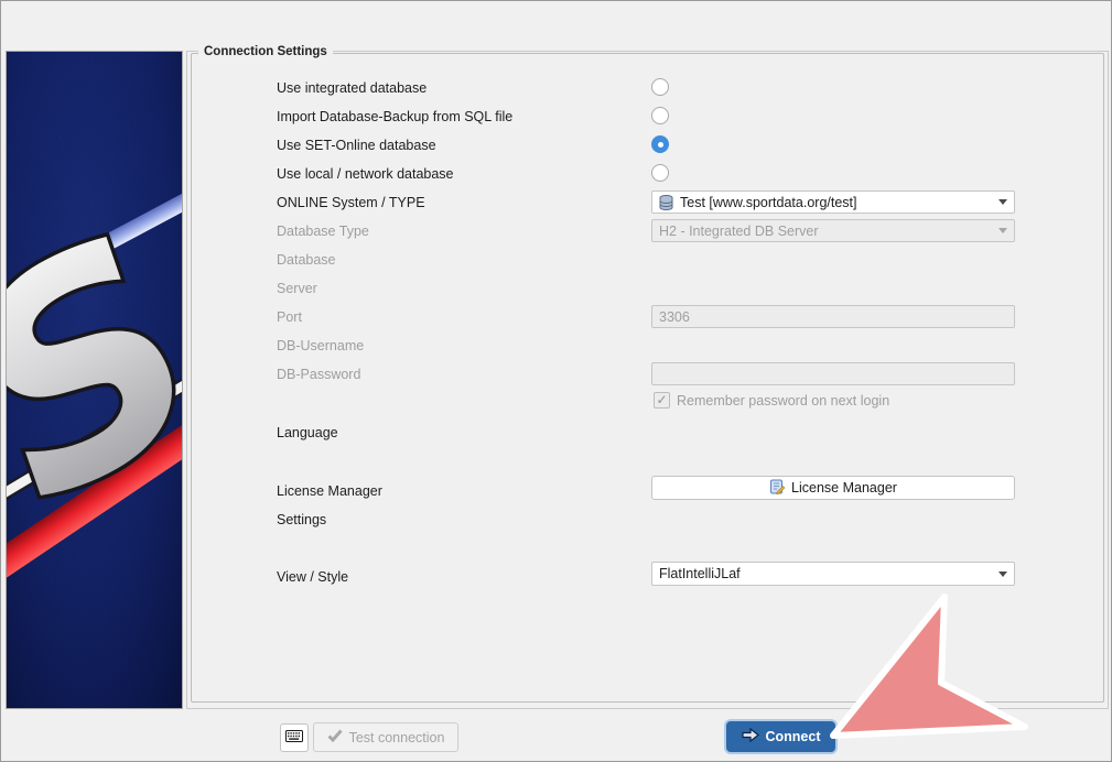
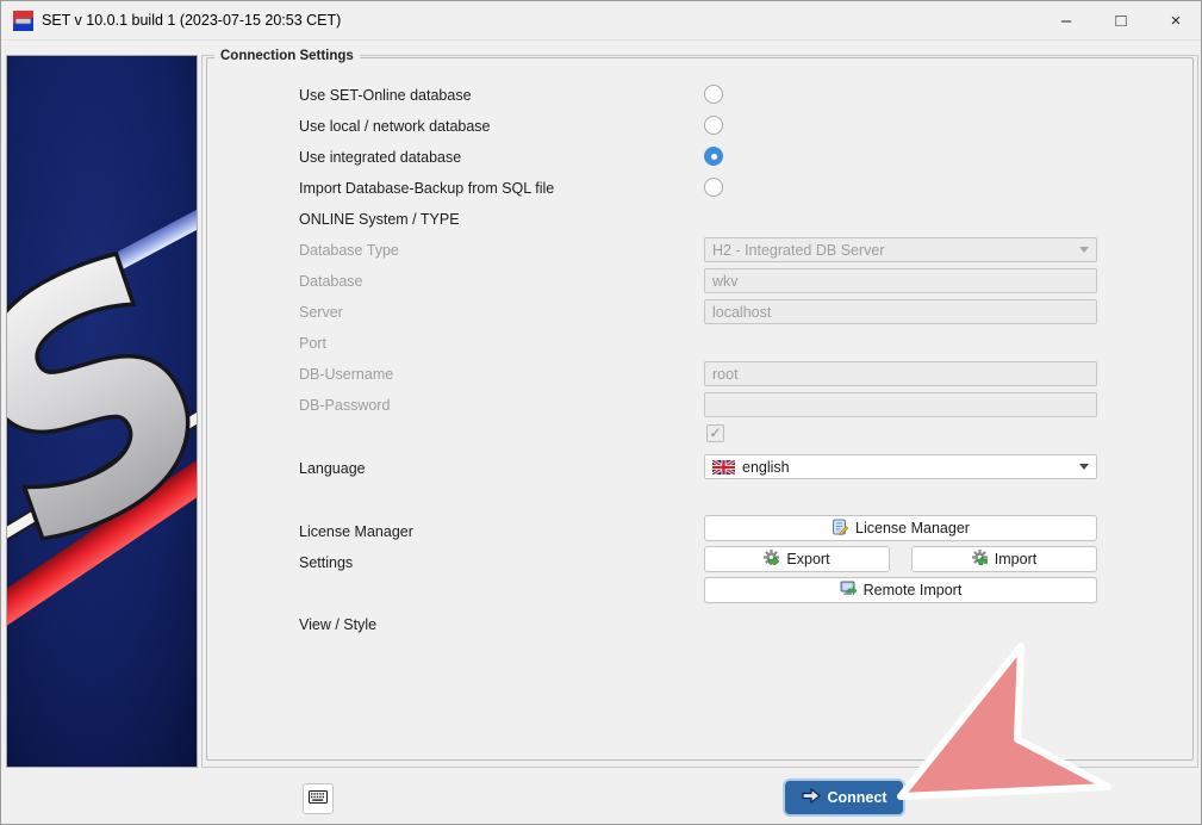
+ SET v 10.0.1 build 1 (2023-07-15 20:53 CET)
+ –
+ □
+ ×
  Connection Settings
- Use integrated database
+ Use SET-Online database
- Import Database-Backup from SQL file
+ Use local / network database
- Use SET-Online database
+ Use integrated database
- Use local / network database
+ Import Database-Backup from SQL file
  ONLINE System / TYPE
- Test [www.sportdata.org/test]
  Database Type
  H2 - Integrated DB Server
  Database
+ wkv
  Server
+ localhost
  Port
- 3306
  DB-Username
+ root
  DB-Password
  ✓
- Remember password on next login
  Language
+ english
  License Manager
  License Manager
  Settings
+ Export
+ Import
+ Remote Import
  View / Style
- FlatIntelliJLaf
- Test connection
  Connect
